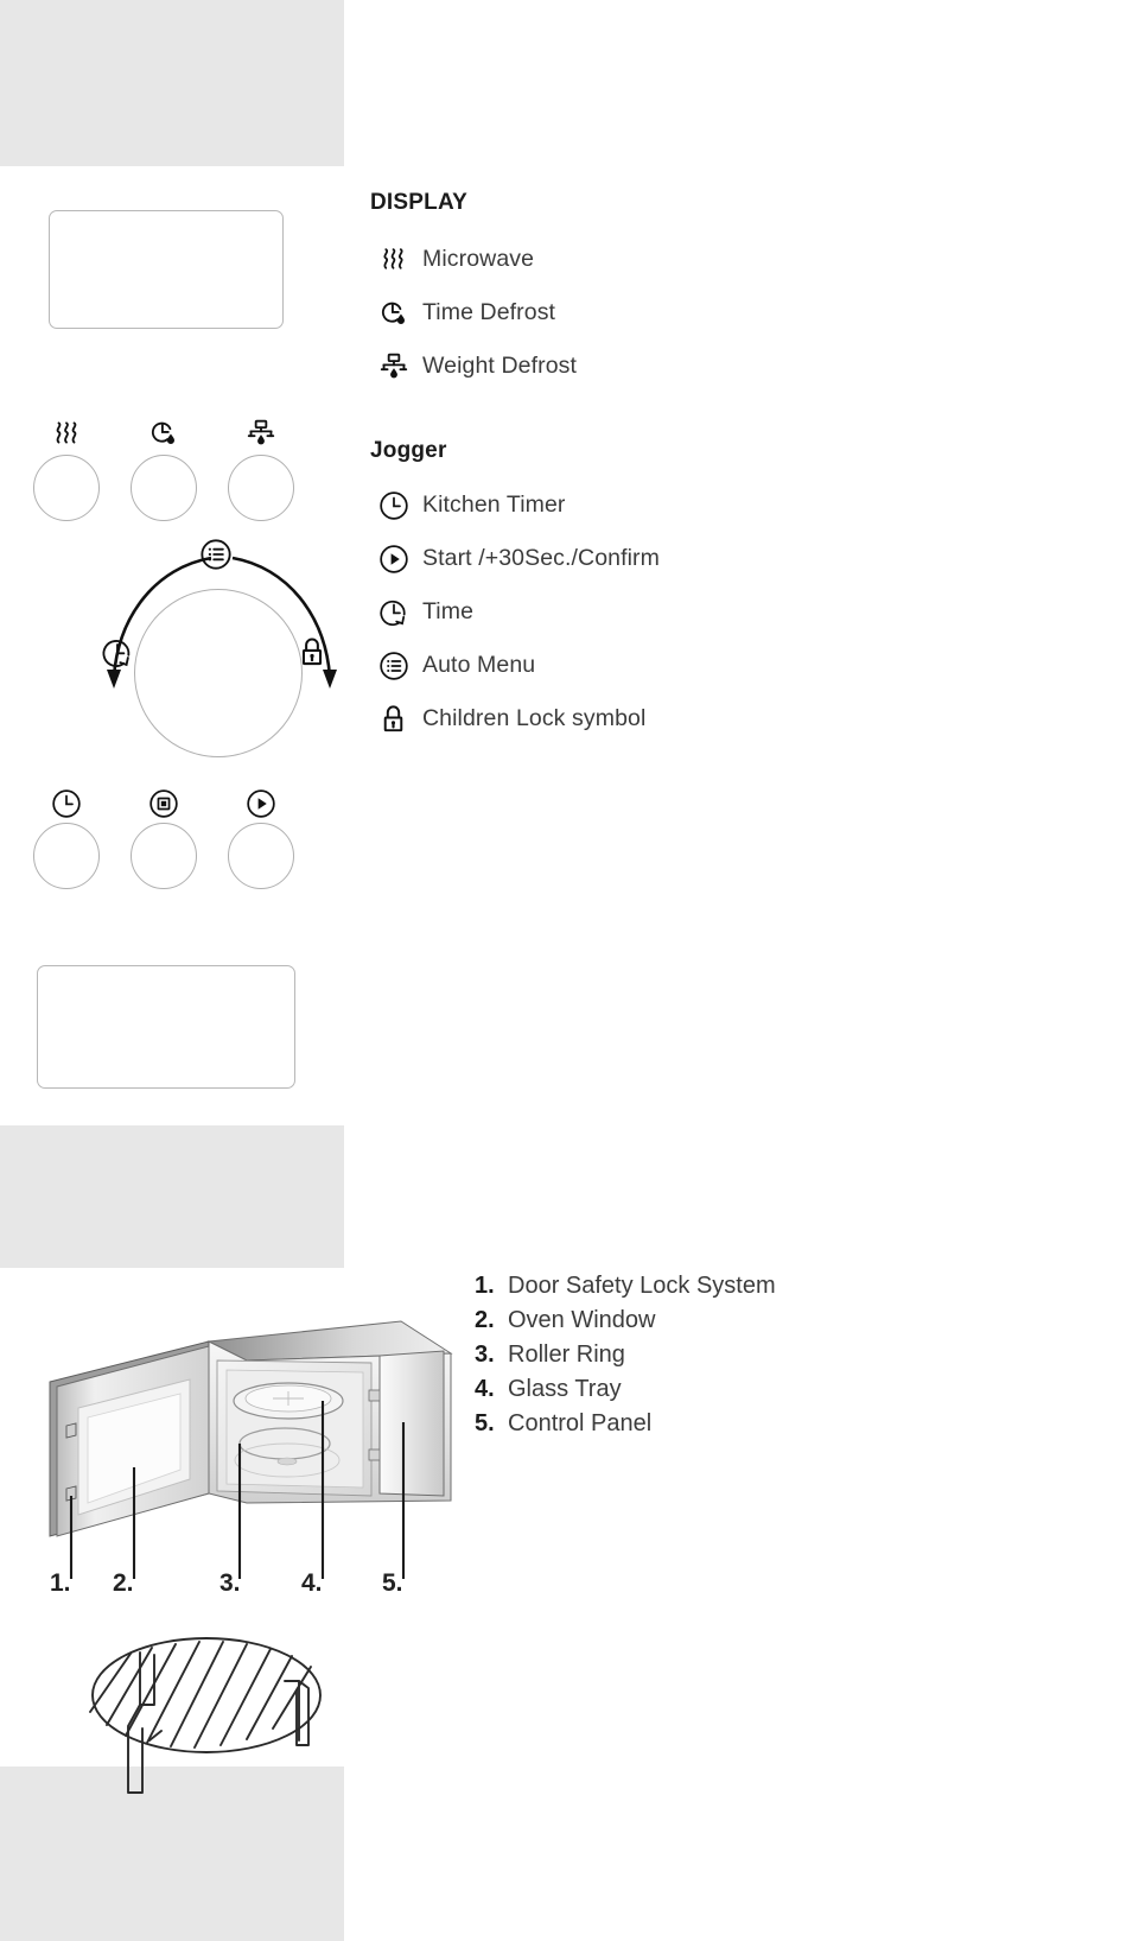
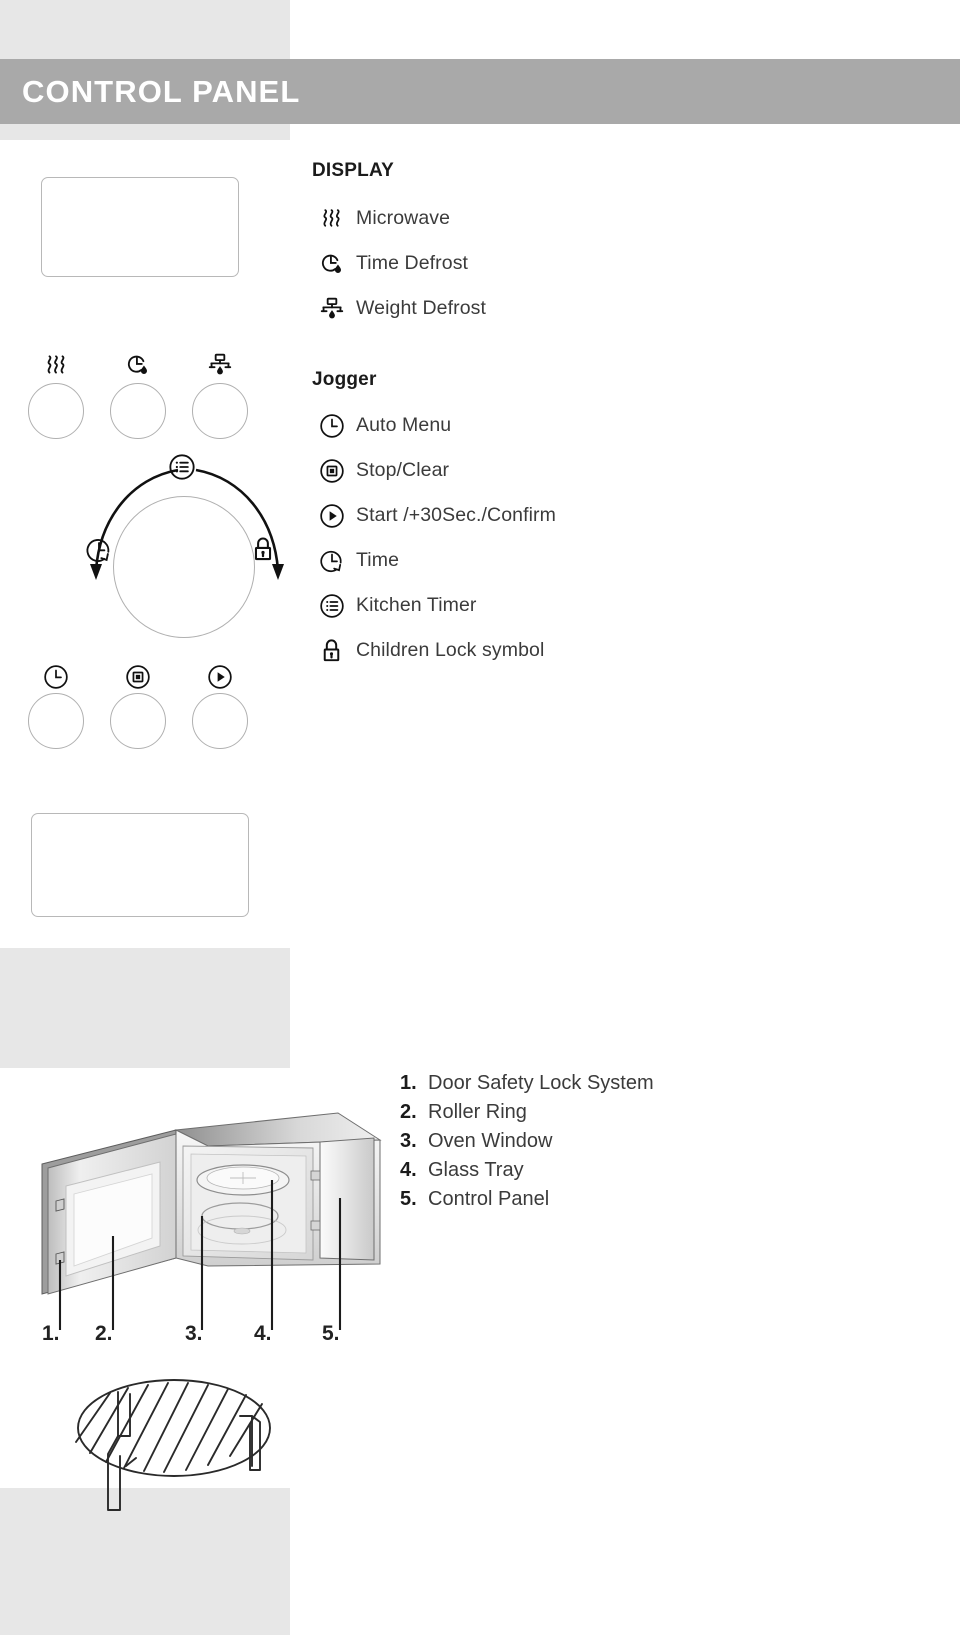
+ CONTROL PANEL
  DISPLAY
  Microwave
  Time Defrost
  Weight Defrost
  Jogger
- Kitchen Timer
+ Auto Menu
+ Stop/Clear
  Start /+30Sec./Confirm
  Time
- Auto Menu
+ Kitchen Timer
  Children Lock symbol
  1.
  2.
  3.
  4.
  5.
  1.
  Door Safety Lock System
  2.
- Oven Window
+ Roller Ring
  3.
- Roller Ring
+ Oven Window
  4.
  Glass Tray
  5.
  Control Panel
